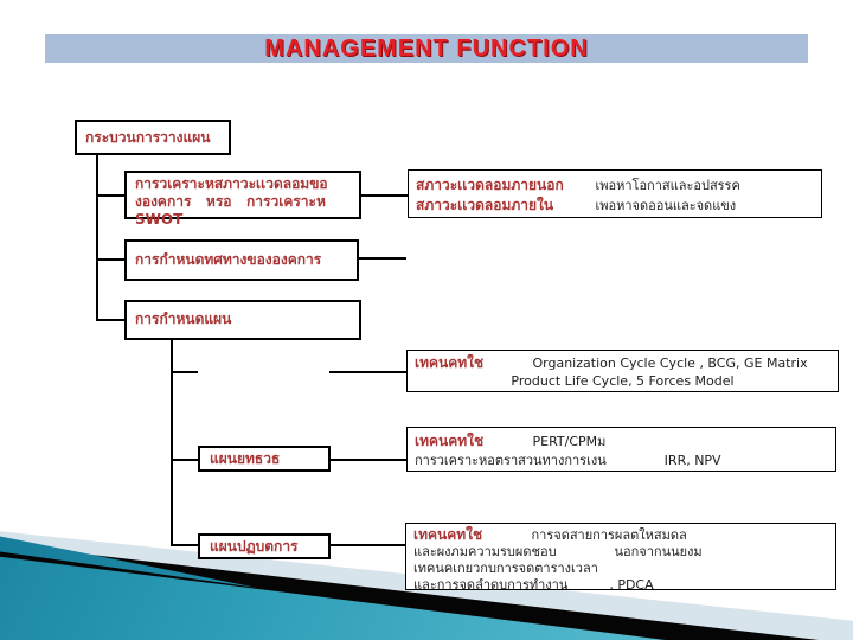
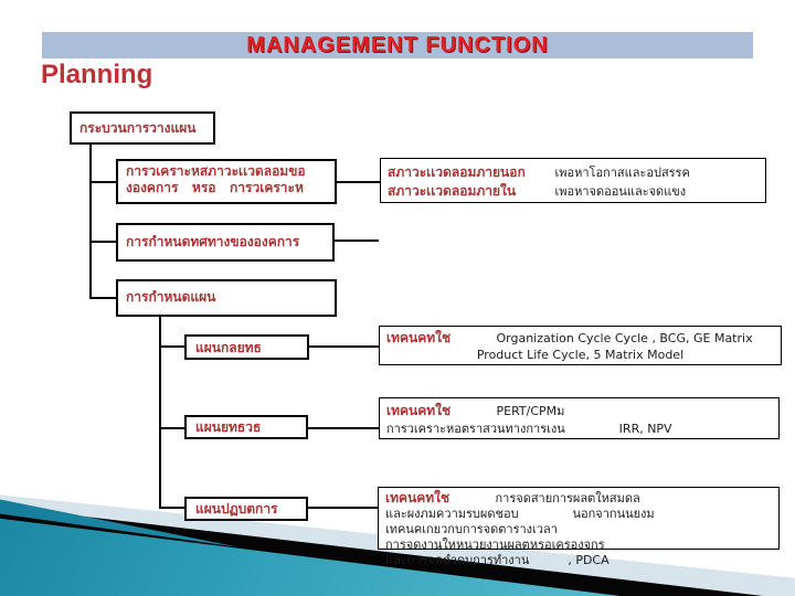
  MANAGEMENT FUNCTION
+ Planning
  กระบวนการวางแผน
  การวเคราะหสภาวะเเวดลอมขอ
  งองคการ หรอ การวเคราะห
- SWOT
  การกำหนดทศทางขององคการ
  การกำหนดแผน
+ แผนกลยทธ
  แผนยทธวธ
  แผนปฏบตการ
  สภาวะเเวดลอมภายนอก เพอหาโอกาสและอปสรรค
  สภาวะเเวดลอมภายใน เพอหาจดออนและจดแขง
  เทคนคทใช Organization Cycle Cycle , BCG, GE Matrix
- Product Life Cycle, 5 Forces Model
+ Product Life Cycle, 5 Matrix Model
  เทคนคทใช PERT/CPMม
  การวเคราะหอตราสวนทางการเงน IRR, NPV
  เทคนคทใช การจดสายการผลตใหสมดล
  และผงภมความรบผดชอบ นอกจากนนยงม
  เทคนคเกยวกบการจดตารางเวลา
+ การจดงานใหหนวยงานผลตหรอเครองจกร
  และการจดลำดบการทำงาน , PDCA
